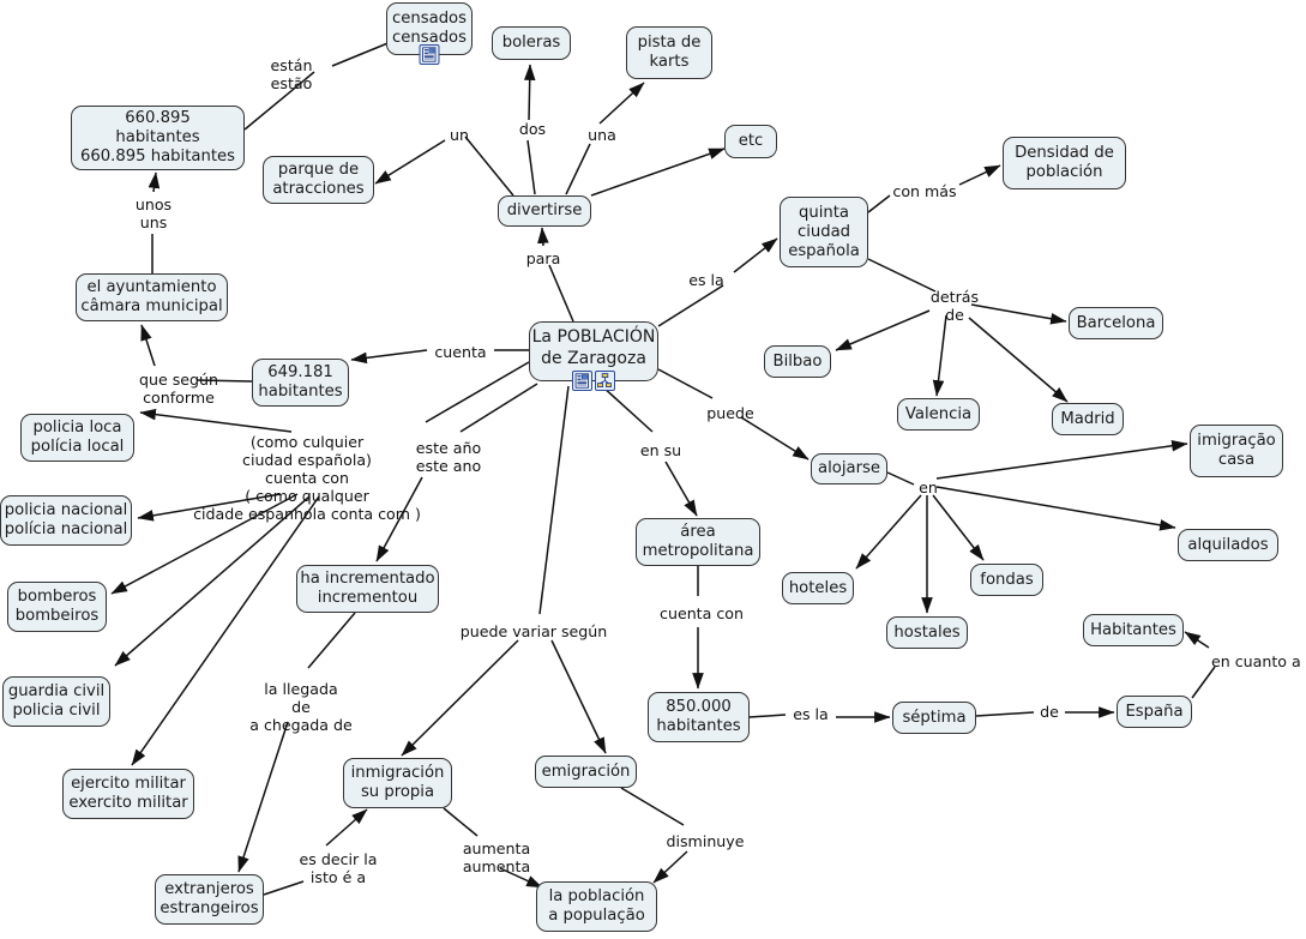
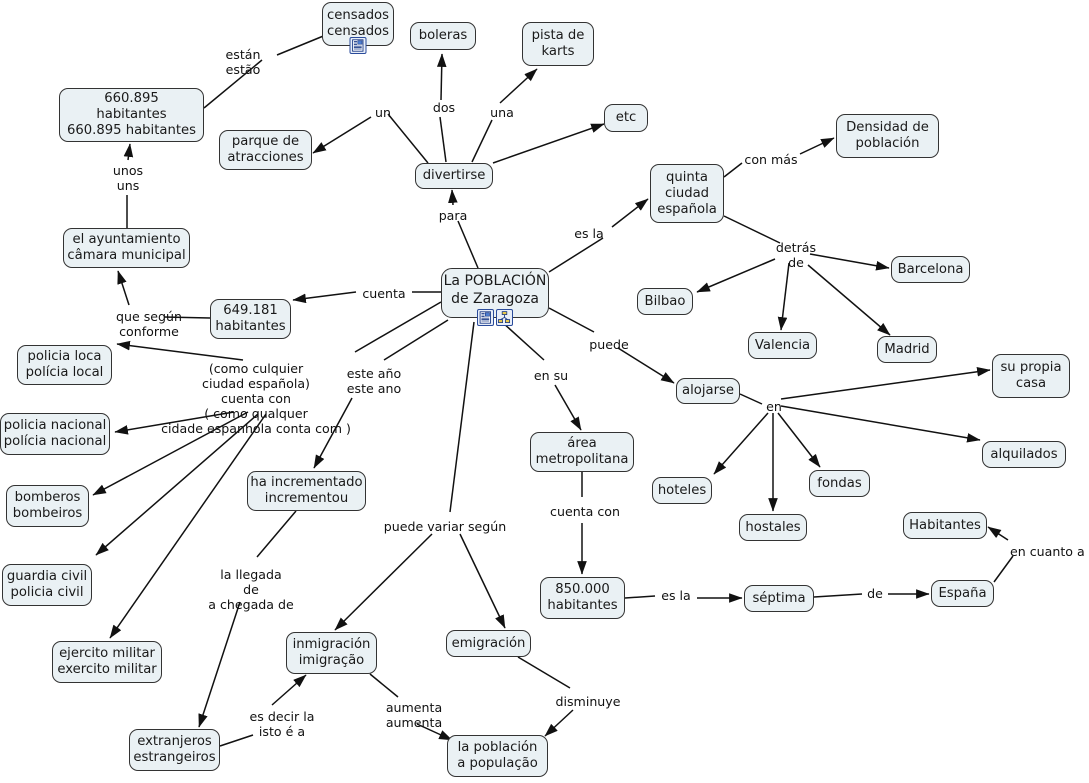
  censados
  censados
  boleras
  pista de
  karts
  660.895
  habitantes
  660.895 habitantes
  Densidad de
  población
  etc
  parque de
  atracciones
  quinta
  ciudad
  española
  divertirse
  el ayuntamiento
  câmara municipal
  Barcelona
  Bilbao
  La POBLACIÓN
  de Zaragoza
  649.181
  habitantes
  Valencia
  Madrid
  policia loca
  polícia local
- imigração
+ su propia
  casa
  alojarse
  policia nacional
  polícia nacional
  área
  metropolitana
  alquilados
  bomberos
  bombeiros
  hoteles
  fondas
  ha incrementado
  incrementou
  hostales
  Habitantes
  guardia civil
  policia civil
  850.000
  habitantes
  séptima
  España
  ejercito militar
  exercito militar
  inmigración
- su propia
+ imigração
  emigración
  extranjeros
  estrangeiros
  la población
  a população
  están
  estão
  un
  dos
  una
  con más
  para
  unos
  uns
  es la
  detrás
  de
  cuenta
  que según
  conforme
  puede
  (como culquier
  ciudad española)
  cuenta con
  ( como qualquer
  cidade espanhola conta com )
  este año
  este ano
  en su
  en
  en cuanto a
  puede variar según
  cuenta con
  la llegada
  de
  a chegada de
  es la
  de
  disminuye
  es decir la
  isto é a
  aumenta
  aumenta
